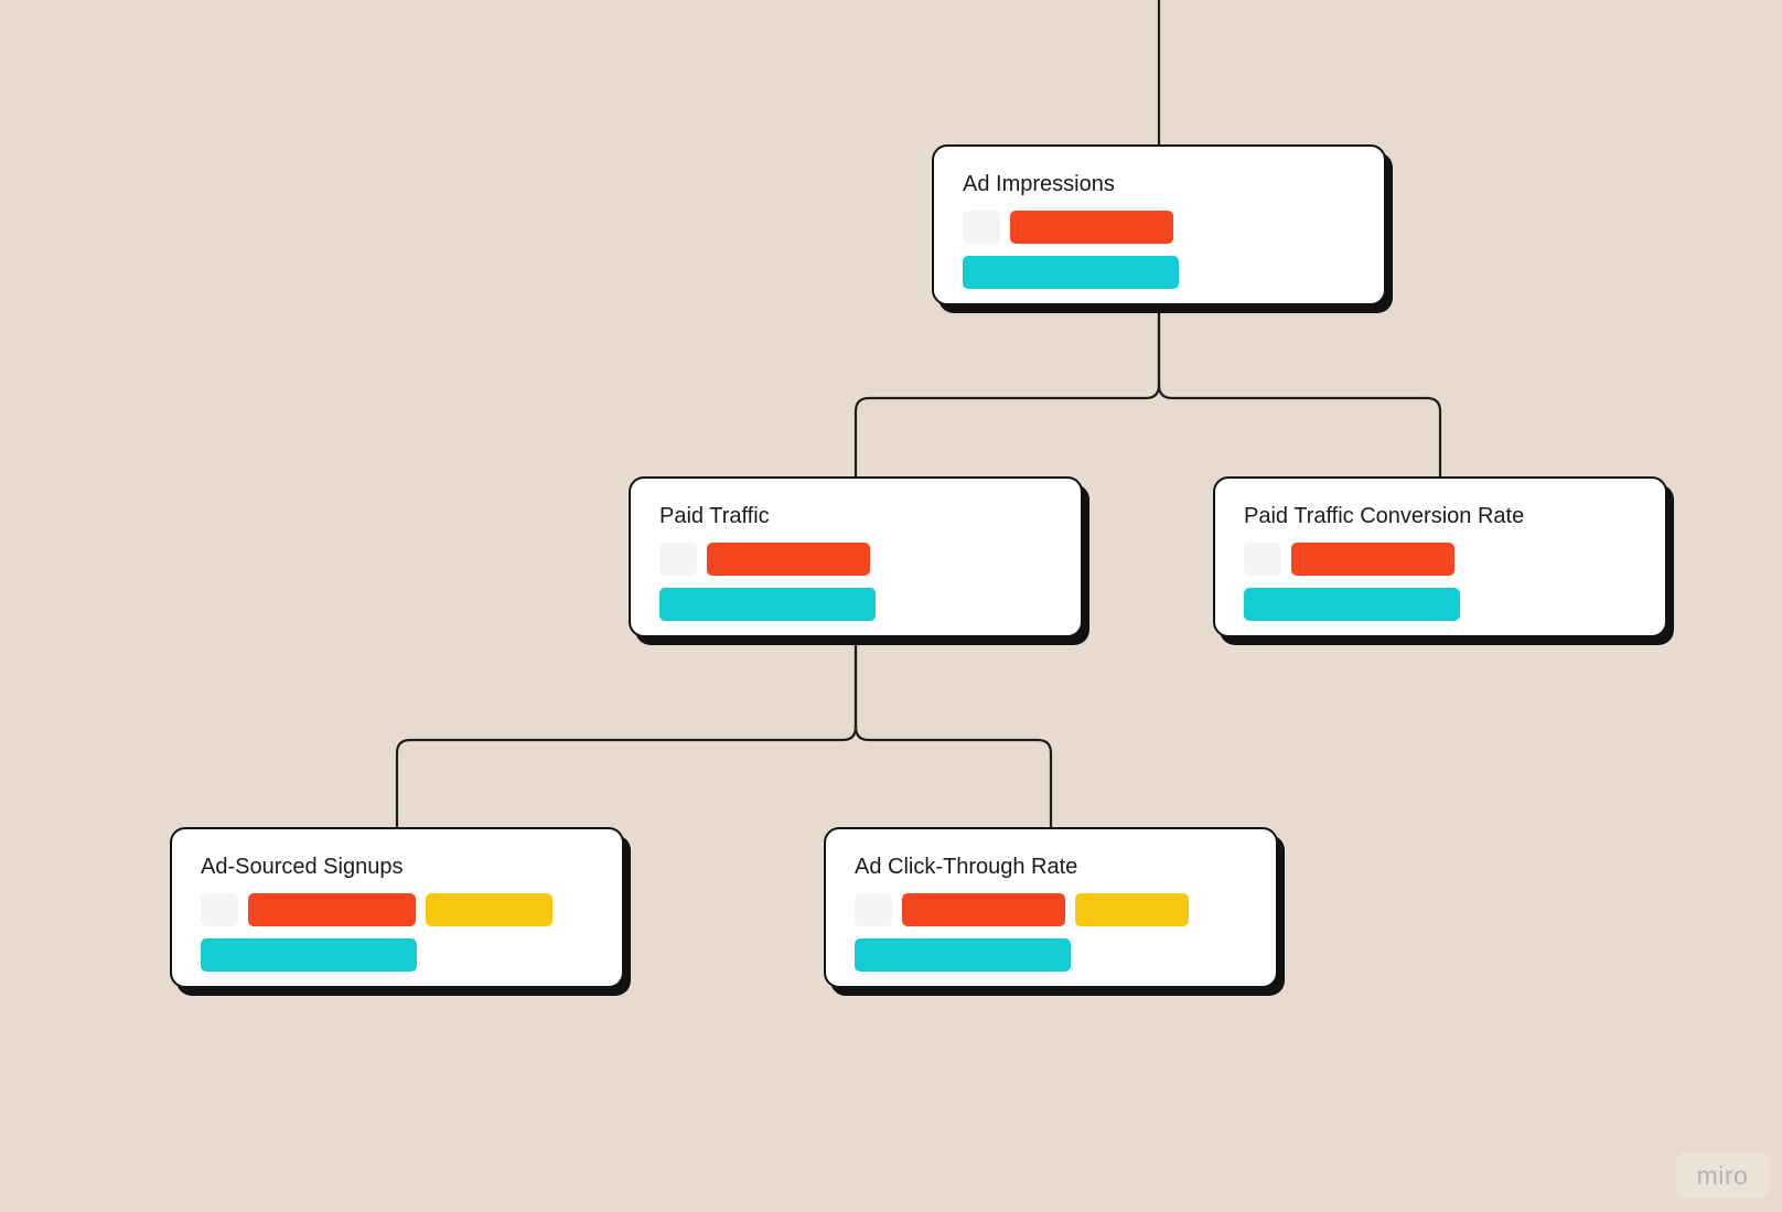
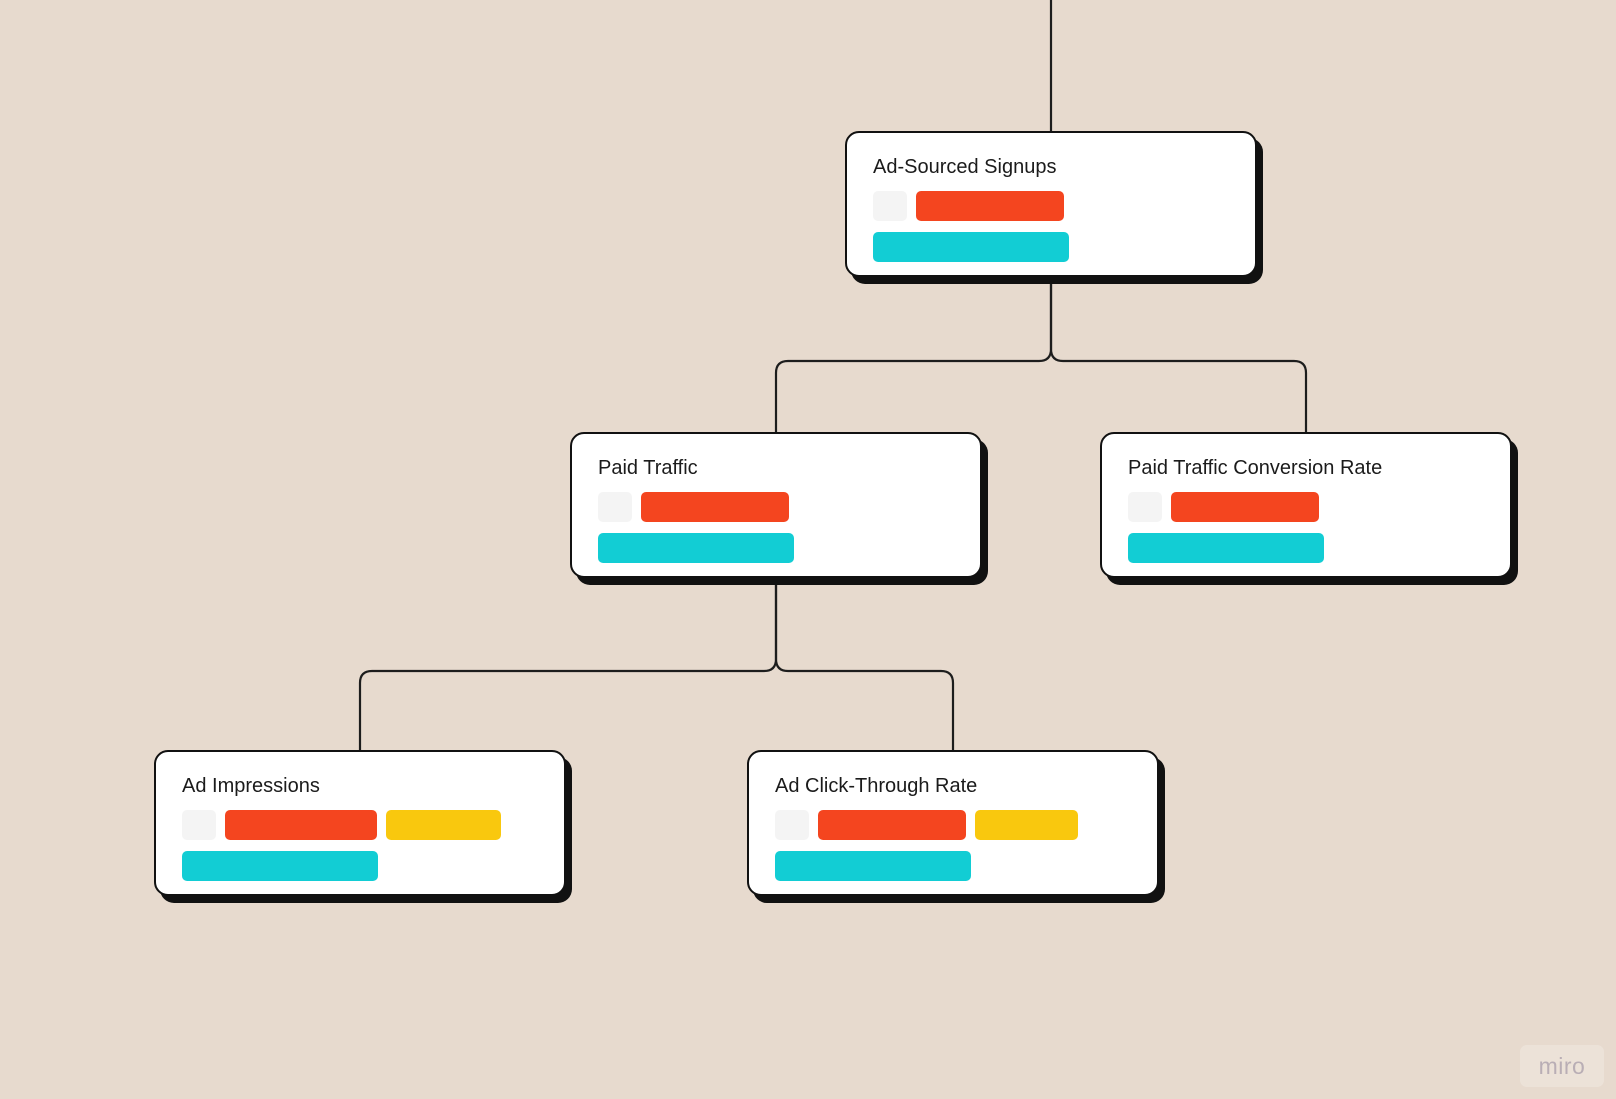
- Ad Impressions
+ Ad-Sourced Signups
  Paid Traffic
  Paid Traffic Conversion Rate
- Ad-Sourced Signups
+ Ad Impressions
  Ad Click-Through Rate
  miro
